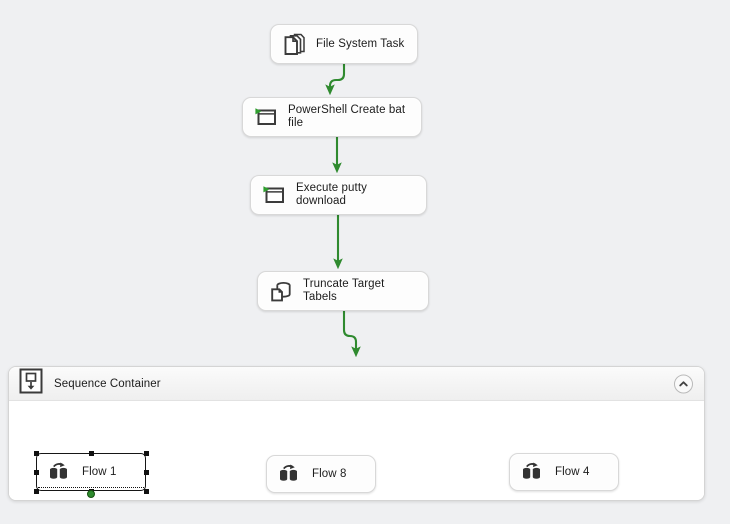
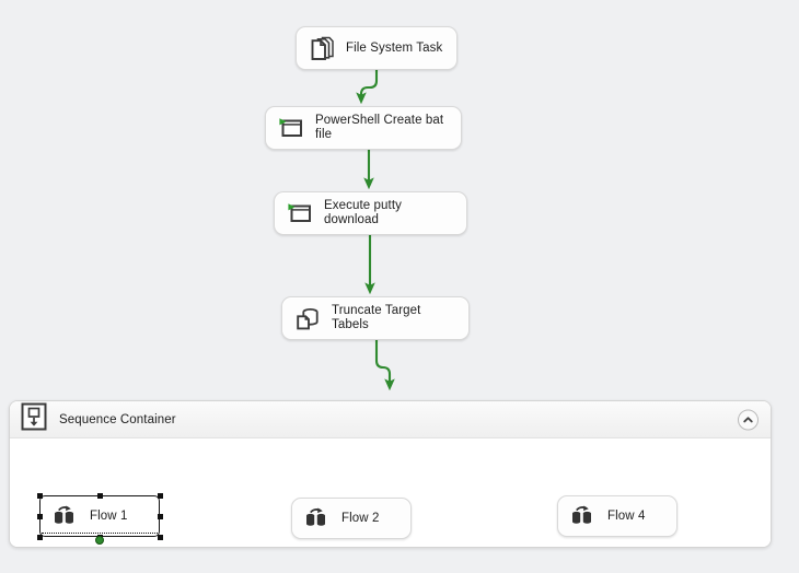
  File System Task
  PowerShell Create bat
  file
  Execute putty download
  Truncate Target
  Tabels
  Sequence Container
  Flow 1
- Flow 8
+ Flow 2
  Flow 4
